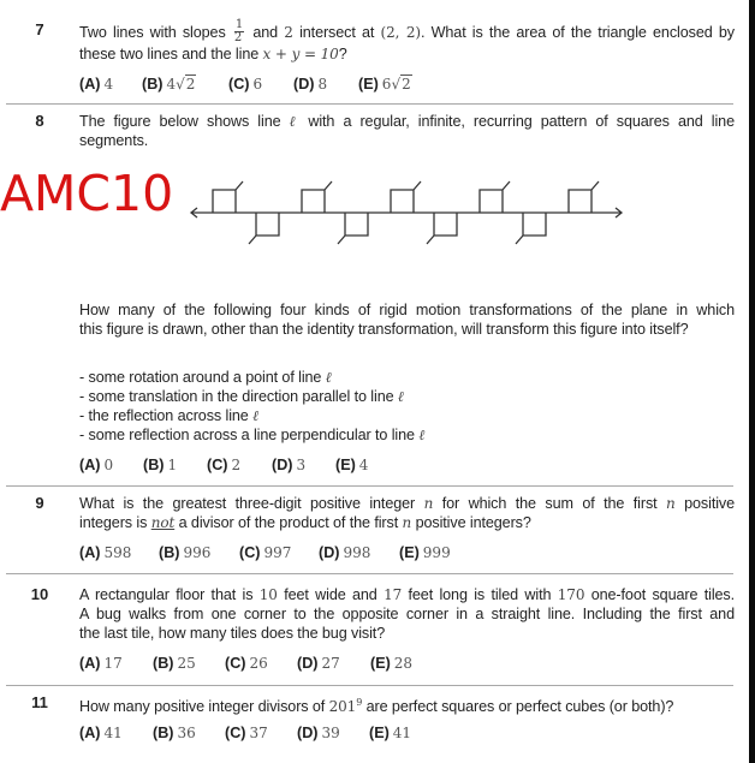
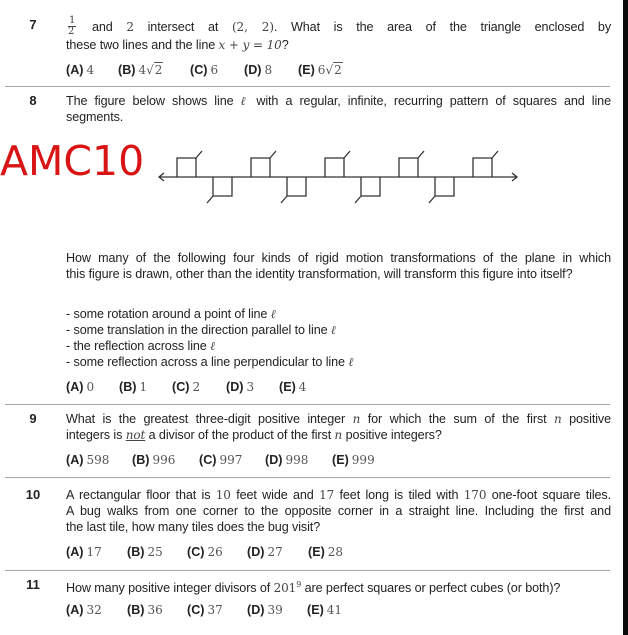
  7
- Two lines with slopes
  1
  2
  and 2 intersect at (2, 2). What is the area of the triangle enclosed by
  these two lines and the line x + y = 10?
  (A) 4
  (B) 4√2
  (C) 6
  (D) 8
  (E) 6√2
  8
  The figure below shows line ℓ with a regular, infinite, recurring pattern of squares and line
  segments.
  AMC10
  How many of the following four kinds of rigid motion transformations of the plane in which
  this figure is drawn, other than the identity transformation, will transform this figure into itself?
  - some rotation around a point of line ℓ
  - some translation in the direction parallel to line ℓ
  - the reflection across line ℓ
  - some reflection across a line perpendicular to line ℓ
  (A) 0
  (B) 1
  (C) 2
  (D) 3
  (E) 4
  9
  What is the greatest three-digit positive integer n for which the sum of the first n positive
  integers is not a divisor of the product of the first n positive integers?
  (A) 598
  (B) 996
  (C) 997
  (D) 998
  (E) 999
  10
  A rectangular floor that is 10 feet wide and 17 feet long is tiled with 170 one-foot square tiles.
  A bug walks from one corner to the opposite corner in a straight line. Including the first and
  the last tile, how many tiles does the bug visit?
  (A) 17
  (B) 25
  (C) 26
  (D) 27
  (E) 28
  11
  How many positive integer divisors of 2019 are perfect squares or perfect cubes (or both)?
- (A) 41
+ (A) 32
  (B) 36
  (C) 37
  (D) 39
  (E) 41
